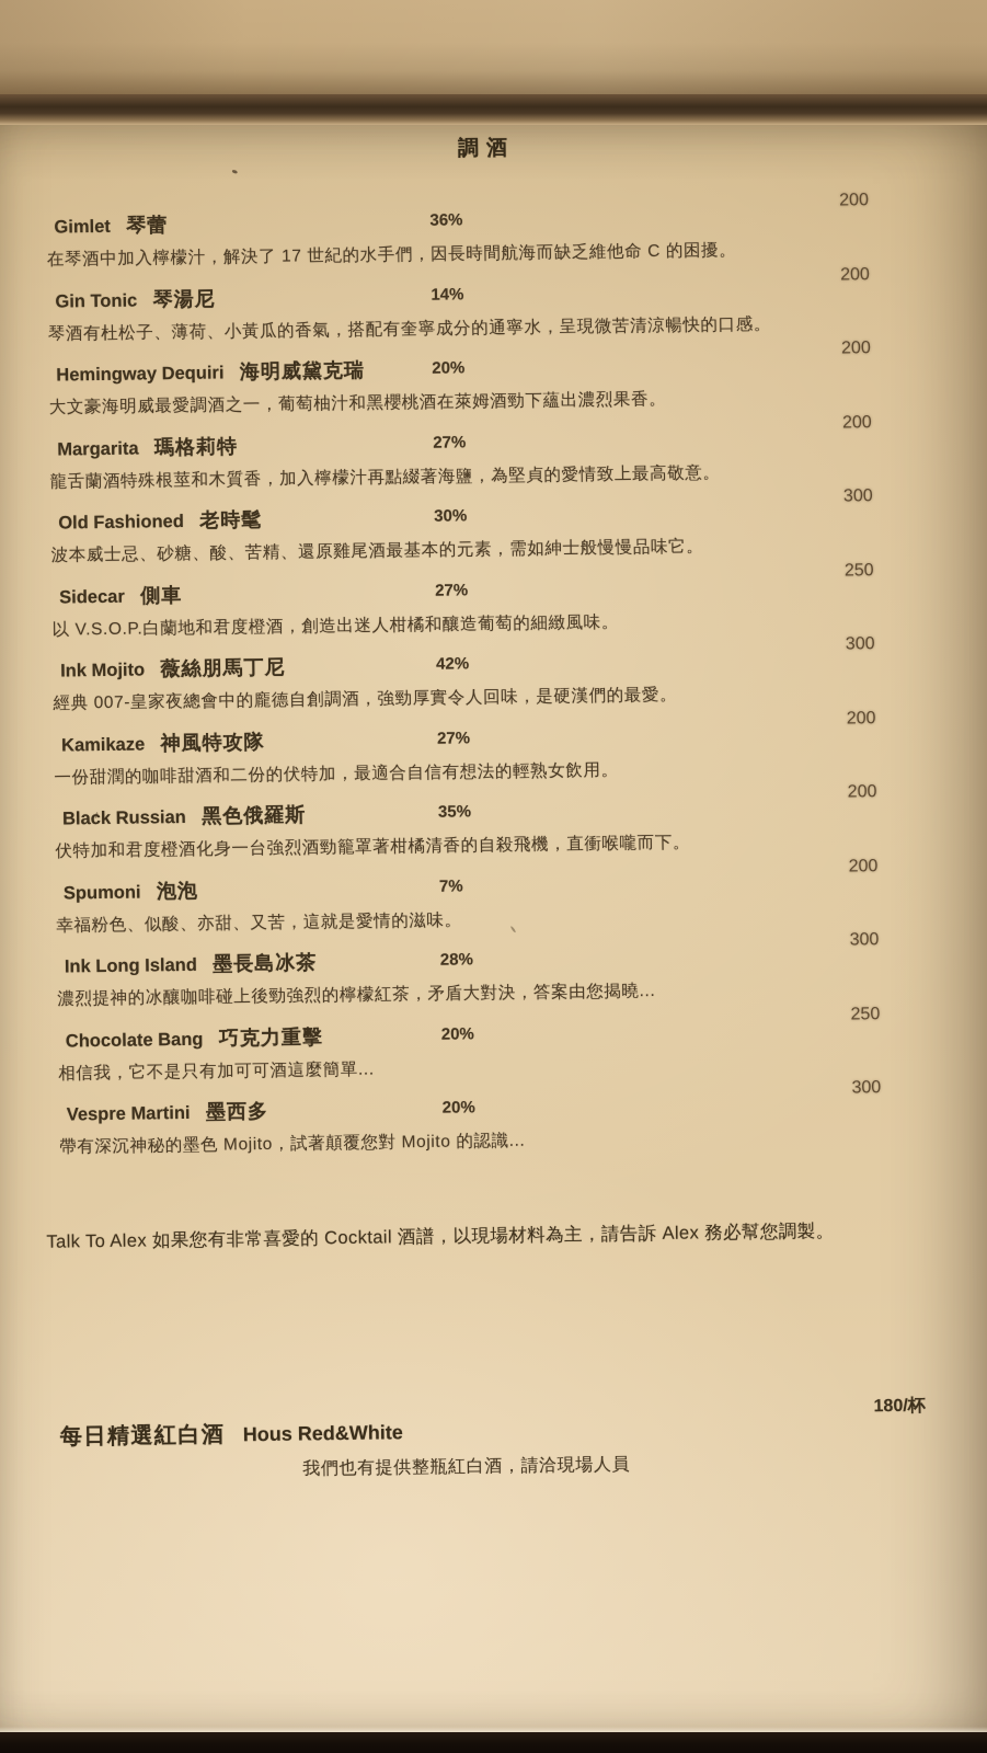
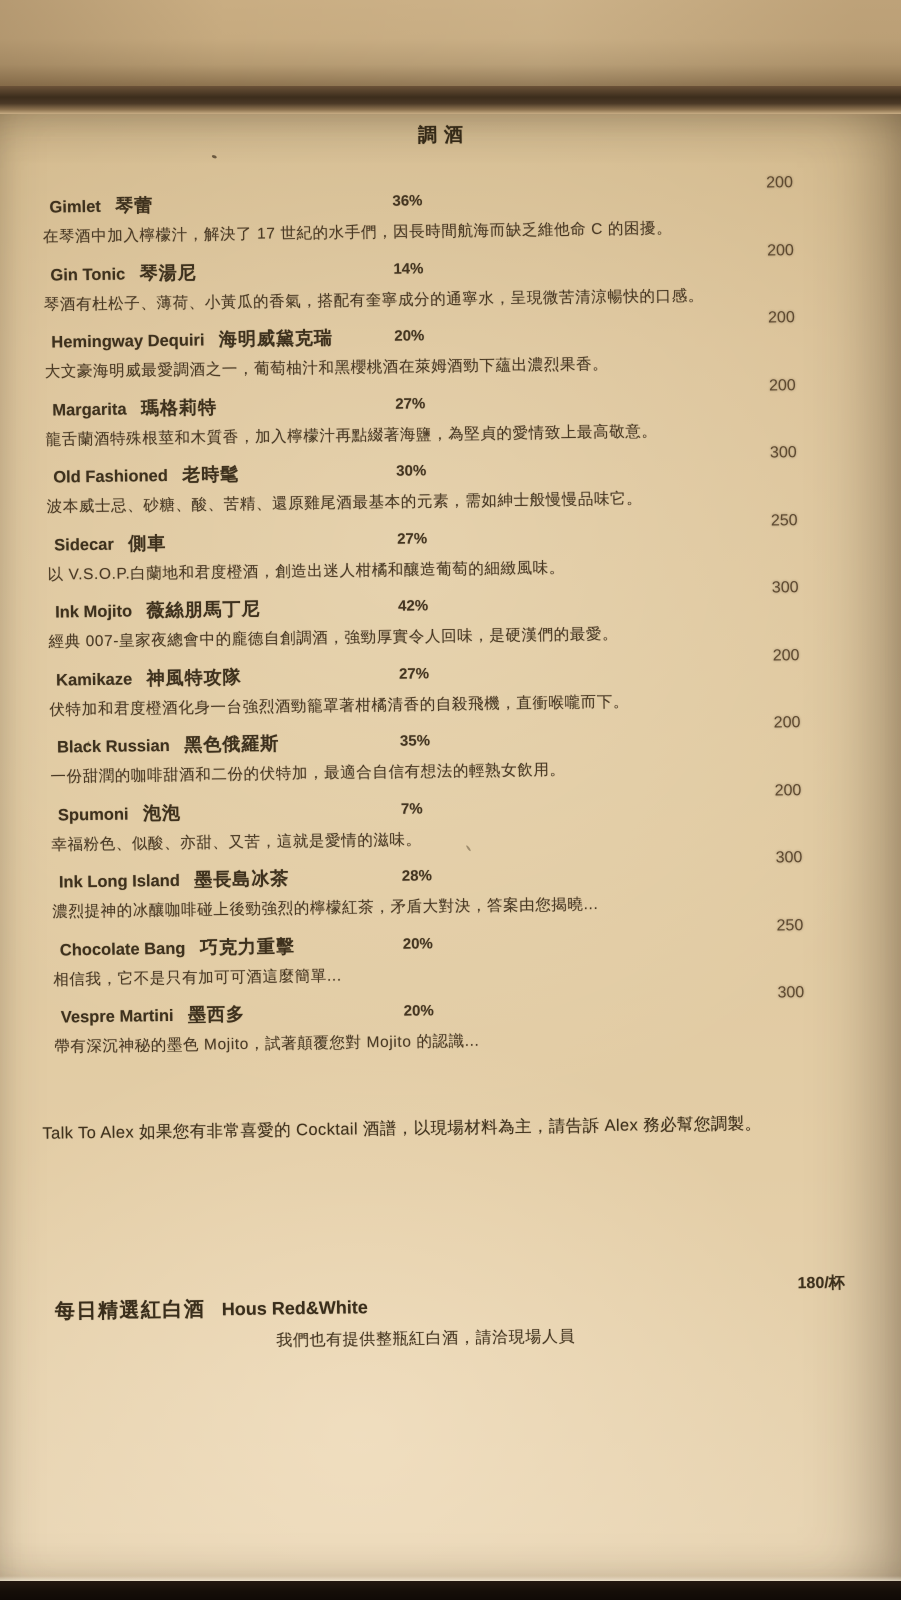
  調酒
  Gimlet 琴蕾
  36%
  200
  在琴酒中加入檸檬汁，解決了 17 世紀的水手們，因長時間航海而缺乏維他命 C 的困擾。
  Gin Tonic 琴湯尼
  14%
  200
  琴酒有杜松子、薄荷、小黃瓜的香氣，搭配有奎寧成分的通寧水，呈現微苦清涼暢快的口感。
  Hemingway Dequiri 海明威黛克瑞
  20%
  200
  大文豪海明威最愛調酒之一，葡萄柚汁和黑櫻桃酒在萊姆酒勁下蘊出濃烈果香。
  Margarita 瑪格莉特
  27%
  200
  龍舌蘭酒特殊根莖和木質香，加入檸檬汁再點綴著海鹽，為堅貞的愛情致上最高敬意。
  Old Fashioned 老時髦
  30%
  300
  波本威士忌、砂糖、酸、苦精、還原雞尾酒最基本的元素，需如紳士般慢慢品味它。
  Sidecar 側車
  27%
  250
  以 V.S.O.P.白蘭地和君度橙酒，創造出迷人柑橘和釀造葡萄的細緻風味。
  Ink Mojito 薇絲朋馬丁尼
  42%
  300
  經典 007-皇家夜總會中的龐德自創調酒，強勁厚實令人回味，是硬漢們的最愛。
  Kamikaze 神風特攻隊
  27%
  200
- 一份甜潤的咖啡甜酒和二份的伏特加，最適合自信有想法的輕熟女飲用。
+ 伏特加和君度橙酒化身一台強烈酒勁籠罩著柑橘清香的自殺飛機，直衝喉嚨而下。
  Black Russian 黑色俄羅斯
  35%
  200
- 伏特加和君度橙酒化身一台強烈酒勁籠罩著柑橘清香的自殺飛機，直衝喉嚨而下。
+ 一份甜潤的咖啡甜酒和二份的伏特加，最適合自信有想法的輕熟女飲用。
  Spumoni 泡泡
  7%
  200
  幸福粉色、似酸、亦甜、又苦，這就是愛情的滋味。
  Ink Long Island 墨長島冰茶
  28%
  300
  濃烈提神的冰釀咖啡碰上後勁強烈的檸檬紅茶，矛盾大對決，答案由您揭曉...
  Chocolate Bang 巧克力重擊
  20%
  250
  相信我，它不是只有加可可酒這麼簡單...
  Vespre Martini 墨西多
  20%
  300
  帶有深沉神秘的墨色 Mojito，試著顛覆您對 Mojito 的認識...
  Talk To Alex 如果您有非常喜愛的 Cocktail 酒譜，以現場材料為主，請告訴 Alex 務必幫您調製。
  180/杯
  每日精選紅白酒 Hous Red&White
  我們也有提供整瓶紅白酒，請洽現場人員
